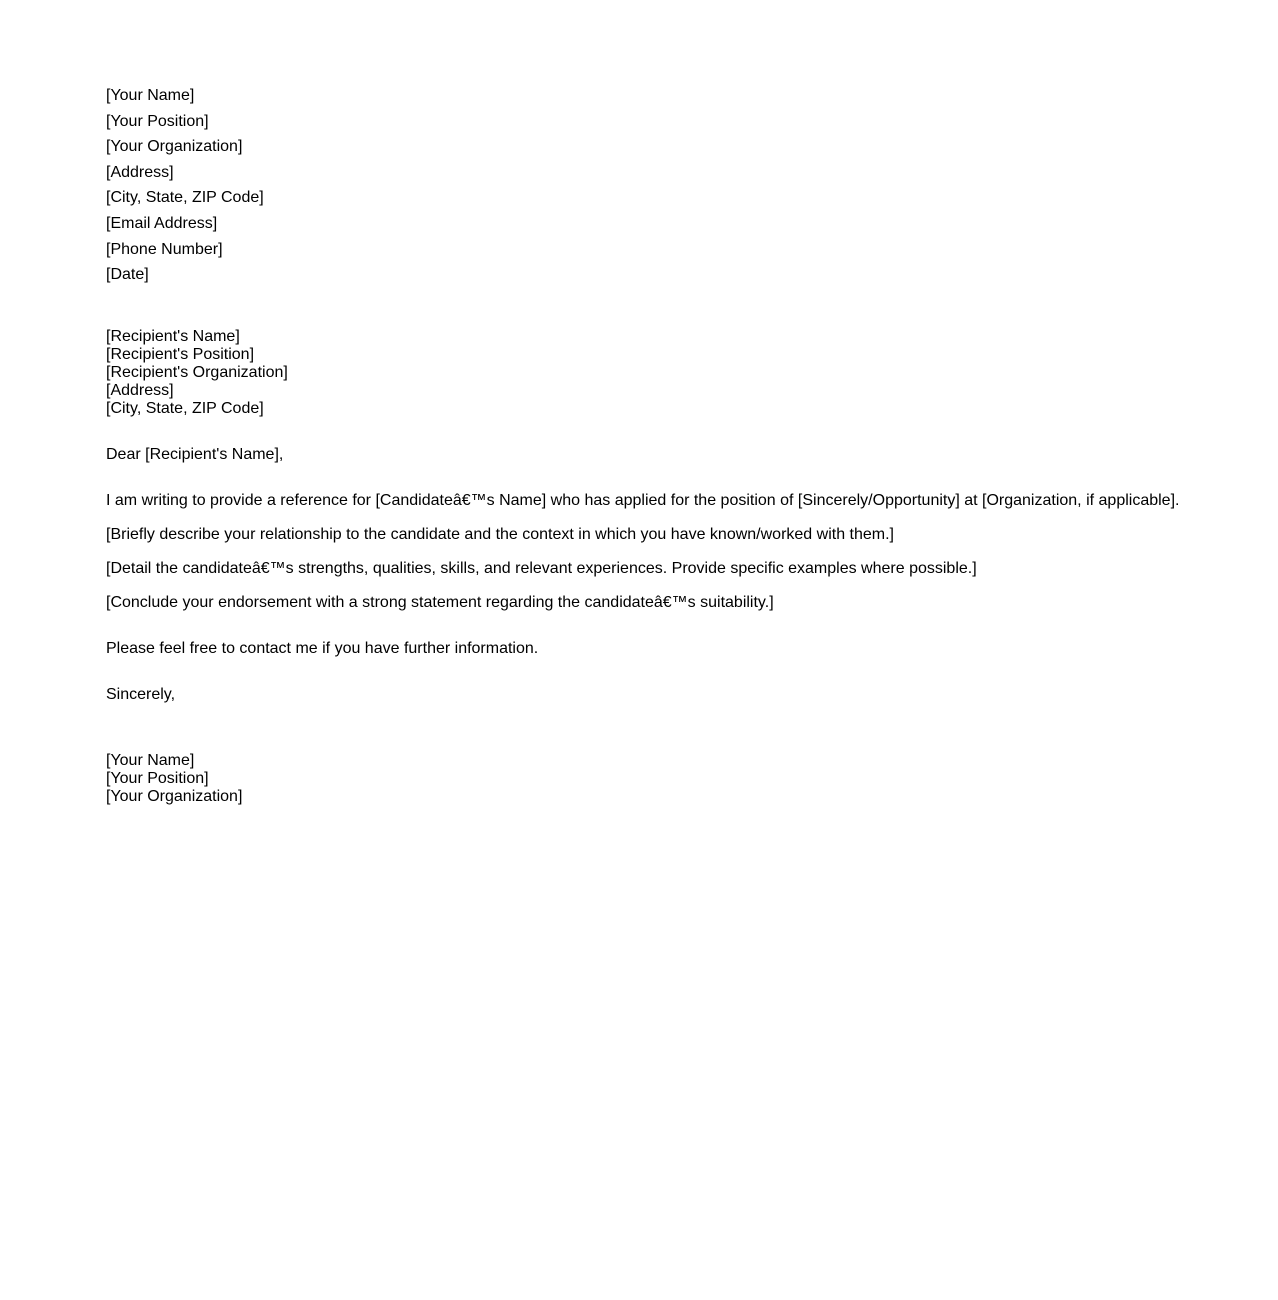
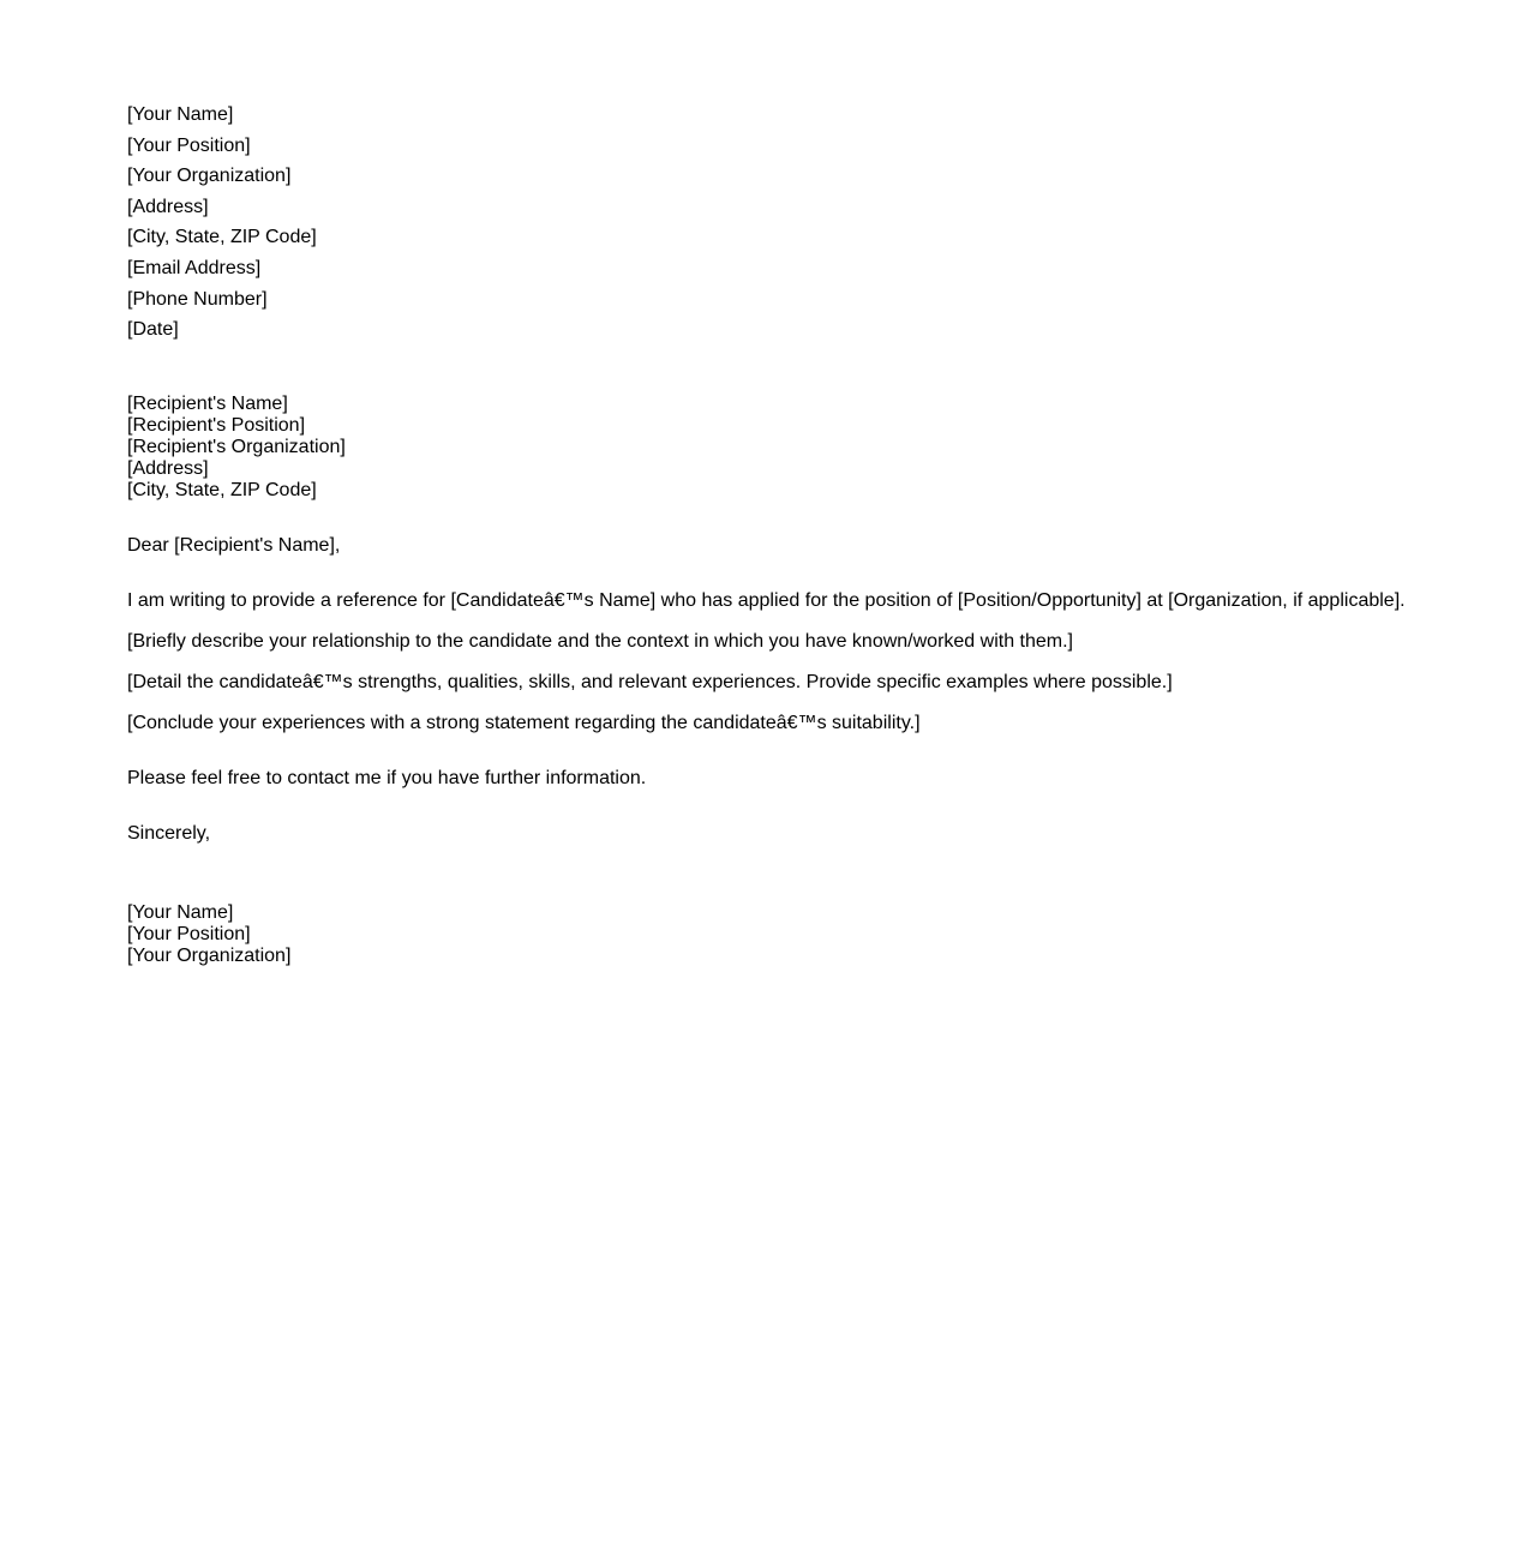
  [Your Name]
  [Your Position]
  [Your Organization]
  [Address]
  [City, State, ZIP Code]
  [Email Address]
  [Phone Number]
  [Date]
  [Recipient's Name]
  [Recipient's Position]
  [Recipient's Organization]
  [Address]
  [City, State, ZIP Code]
  Dear [Recipient's Name],
- I am writing to provide a reference for [Candidateâ€™s Name] who has applied for the position of [Sincerely/Opportunity] at [Organization, if applicable].
+ I am writing to provide a reference for [Candidateâ€™s Name] who has applied for the position of [Position/Opportunity] at [Organization, if applicable].
  [Briefly describe your relationship to the candidate and the context in which you have known/worked with them.]
  [Detail the candidateâ€™s strengths, qualities, skills, and relevant experiences. Provide specific examples where possible.]
- [Conclude your endorsement with a strong statement regarding the candidateâ€™s suitability.]
+ [Conclude your experiences with a strong statement regarding the candidateâ€™s suitability.]
  Please feel free to contact me if you have further information.
  Sincerely,
  [Your Name]
  [Your Position]
  [Your Organization]
